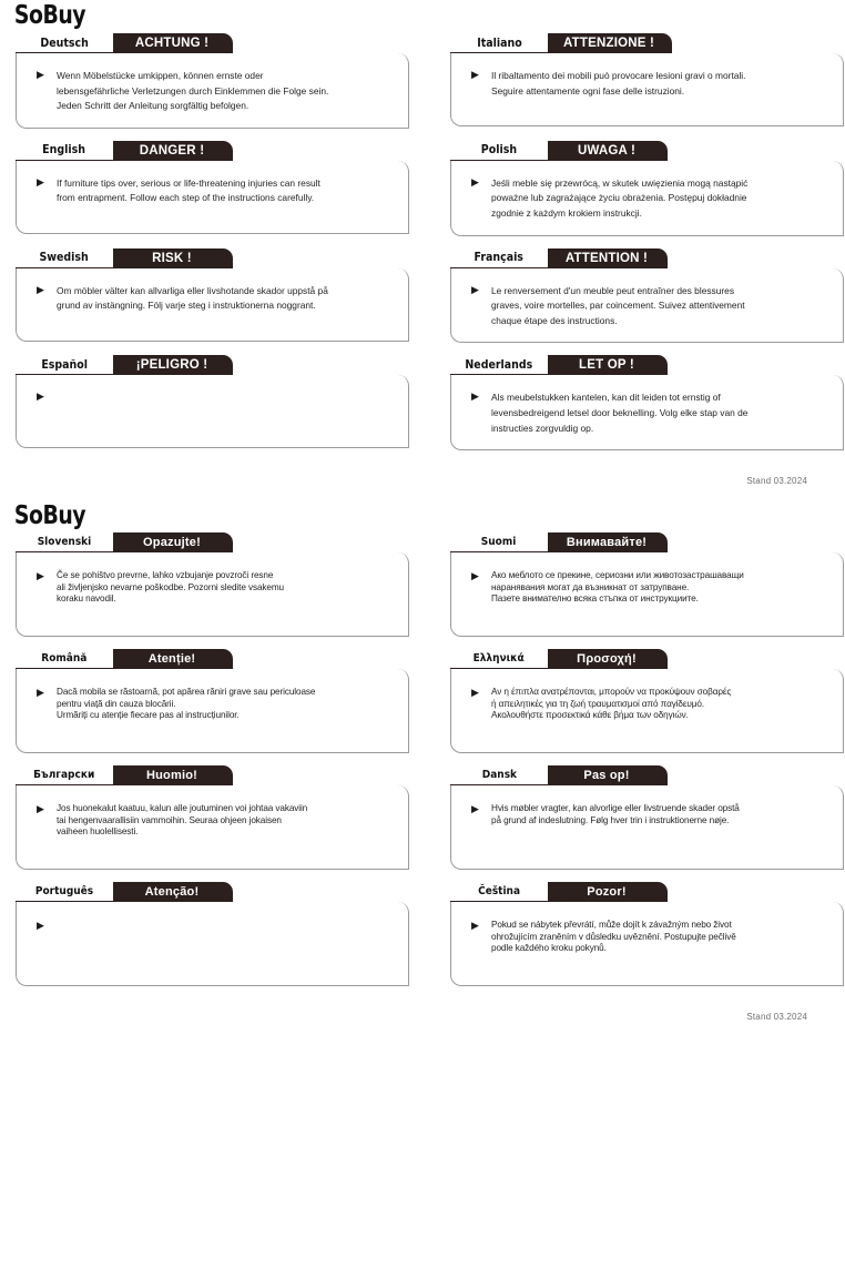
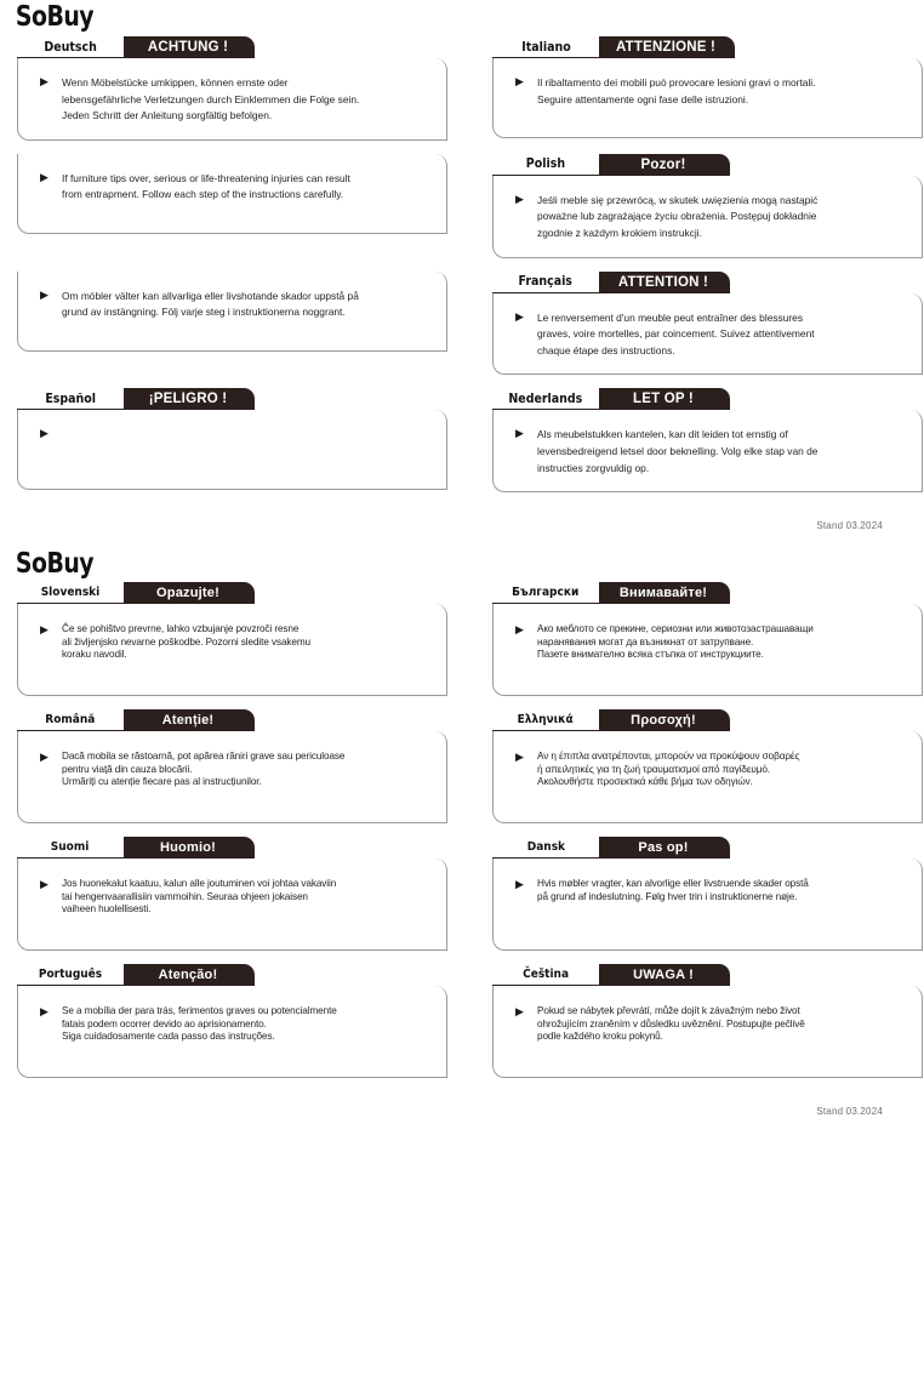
  SoBuy
  Deutsch
  ACHTUNG !
  ▶
  Wenn Möbelstücke umkippen, können ernste oder
  lebensgefährliche Verletzungen durch Einklemmen die Folge sein.
  Jeden Schritt der Anleitung sorgfältig befolgen.
  Italiano
  ATTENZIONE !
  ▶
  Il ribaltamento dei mobili può provocare lesioni gravi o mortali.
  Seguire attentamente ogni fase delle istruzioni.
- English
- DANGER !
  ▶
  If furniture tips over, serious or life-threatening injuries can result
  from entrapment. Follow each step of the instructions carefully.
  Polish
- UWAGA !
+ Pozor!
  ▶
  Jeśli meble się przewrócą, w skutek uwięzienia mogą nastąpić
  poważne lub zagrażające życiu obrażenia. Postępuj dokładnie
  zgodnie z każdym krokiem instrukcji.
- Swedish
- RISK !
  ▶
  Om möbler välter kan allvarliga eller livshotande skador uppstå på
  grund av instängning. Följ varje steg i instruktionerna noggrant.
  Français
  ATTENTION !
  ▶
  Le renversement d'un meuble peut entraîner des blessures
  graves, voire mortelles, par coincement. Suivez attentivement
  chaque étape des instructions.
  Español
  ¡PELIGRO !
  ▶
  Nederlands
  LET OP !
  ▶
  Als meubelstukken kantelen, kan dit leiden tot ernstig of
  levensbedreigend letsel door beknelling. Volg elke stap van de
  instructies zorgvuldig op.
  Stand 03.2024
  SoBuy
  Slovenski
  Opazujte!
  ▶
  Če se pohištvo prevrne, lahko vzbujanje povzroči resne
  ali življenjsko nevarne poškodbe. Pozorni sledite vsakemu
  koraku navodil.
- Suomi
+ Български
  Внимавайте!
  ▶
  Ако меблото се прекине, сериозни или животозастрашаващи
  наранявания могат да възникнат от затрупване.
  Пазете внимателно всяка стъпка от инструкциите.
  Română
  Atenție!
  ▶
  Dacă mobila se răstoarnă, pot apărea răniri grave sau periculoase
  pentru viață din cauza blocării.
  Urmăriți cu atenție fiecare pas al instrucțiunilor.
  Ελληνικά
  Προσοχή!
  ▶
  Αν η έπιπλα ανατρέπονται, μπορούν να προκύψουν σοβαρές
  ή απειλητικές για τη ζωή τραυματισμοί από παγίδευμό.
  Ακολουθήστε προσεκτικά κάθε βήμα των οδηγιών.
- Български
+ Suomi
  Huomio!
  ▶
  Jos huonekalut kaatuu, kalun alle joutuminen voi johtaa vakaviin
  tai hengenvaarallisiin vammoihin. Seuraa ohjeen jokaisen
  vaiheen huolellisesti.
  Dansk
  Pas op!
  ▶
  Hvis møbler vragter, kan alvorlige eller livstruende skader opstå
  på grund af indeslutning. Følg hver trin i instruktionerne nøje.
  Português
  Atenção!
  ▶
+ Se a mobília der para trás, ferimentos graves ou potencialmente
+ fatais podem ocorrer devido ao aprisionamento.
+ Siga cuidadosamente cada passo das instruções.
  Čeština
- Pozor!
+ UWAGA !
  ▶
  Pokud se nábytek převrátí, může dojít k závažným nebo život
  ohrožujícím zraněním v důsledku uvěznění. Postupujte pečlivě
  podle každého kroku pokynů.
  Stand 03.2024
